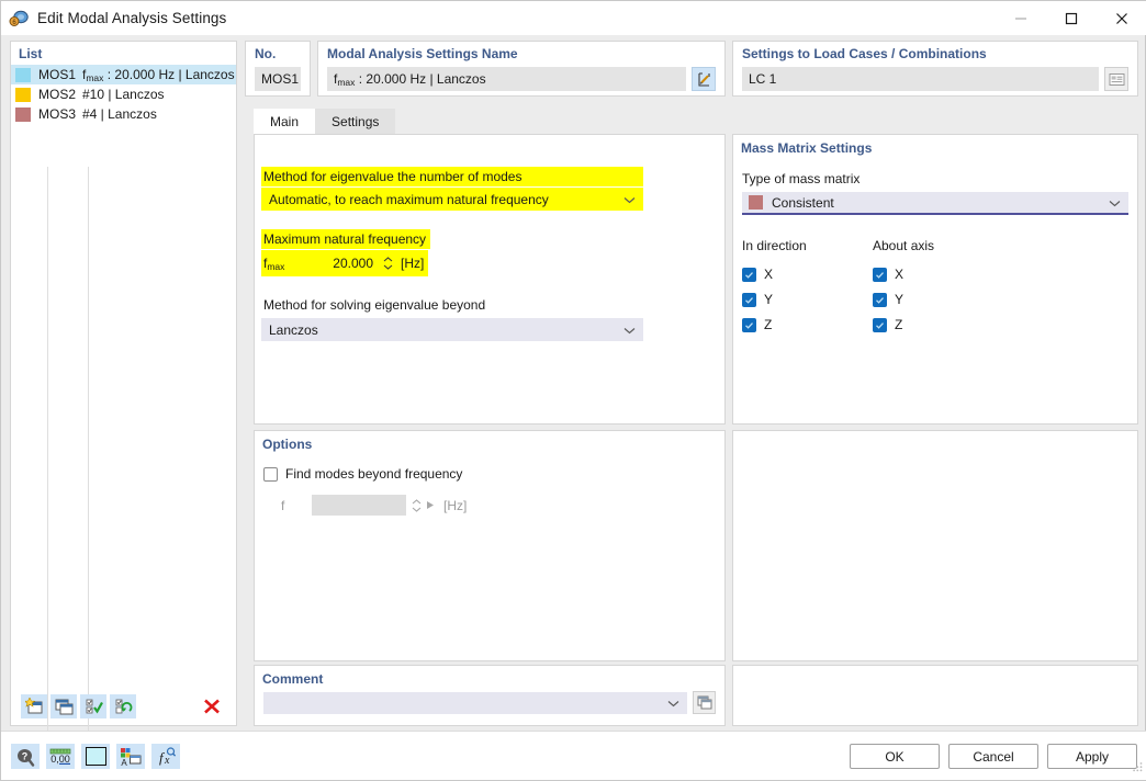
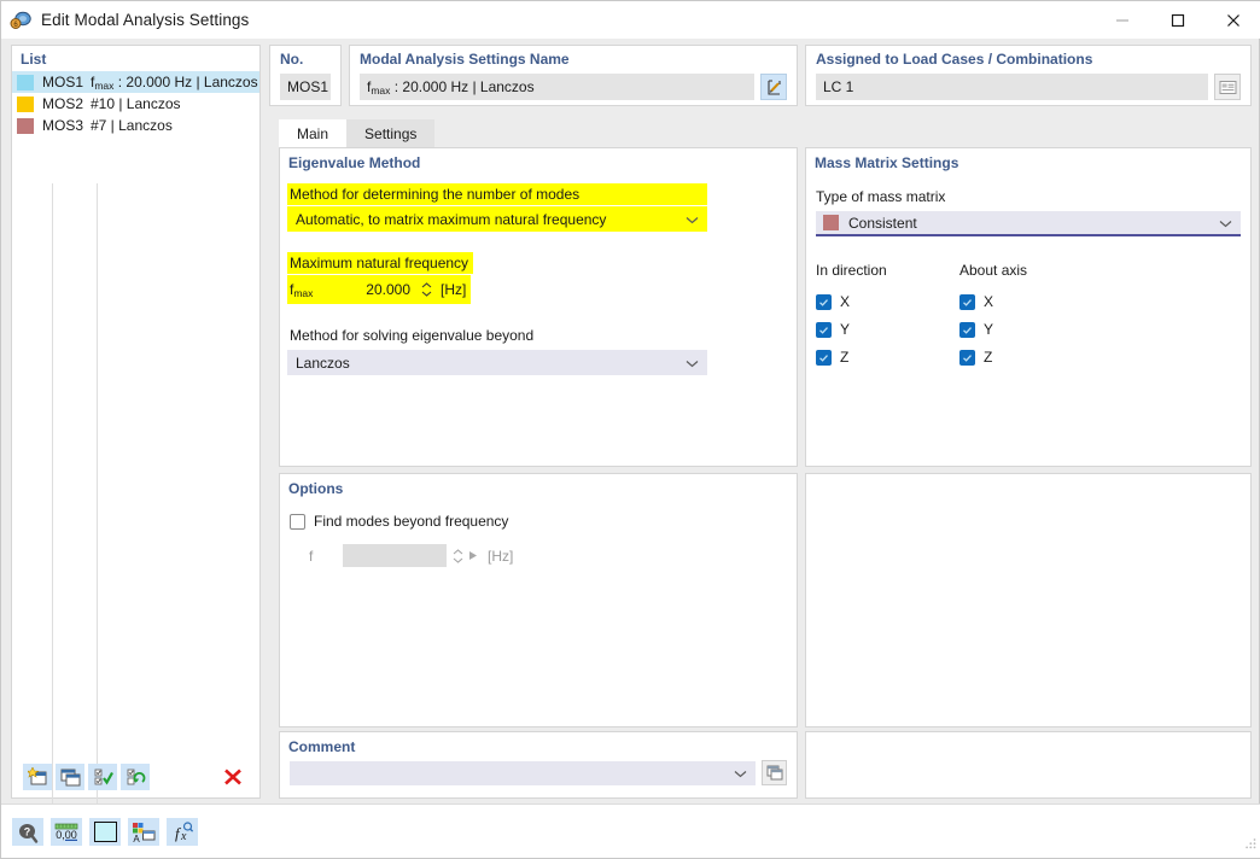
  Edit Modal Analysis Settings
  List
  MOS1
  fmax : 20.000 Hz | Lanczos
  MOS2
  #10 | Lanczos
  MOS3
- #4 | Lanczos
+ #7 | Lanczos
  No.
  MOS1
  Modal Analysis Settings Name
  fmax : 20.000 Hz | Lanczos
- Settings to Load Cases / Combinations
+ Assigned to Load Cases / Combinations
  LC 1
  Main
  Settings
+ Eigenvalue Method
- Method for eigenvalue the number of modes
+ Method for determining the number of modes
- Automatic, to reach maximum natural frequency
+ Automatic, to matrix maximum natural frequency
  Maximum natural frequency
  fmax
  20.000
  [Hz]
  Method for solving eigenvalue beyond
  Lanczos
  Mass Matrix Settings
  Type of mass matrix
  Consistent
  In direction
  X
  Y
  Z
  About axis
  X
  Y
  Z
  Options
  Find modes beyond frequency
  f
  [Hz]
  Comment
  ?
  0,00
  A
  f
  x
- OK
- Cancel
- Apply
